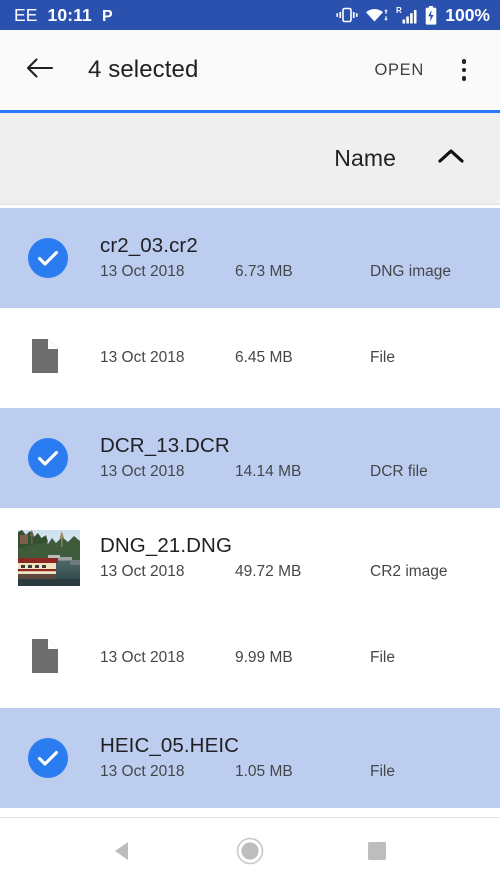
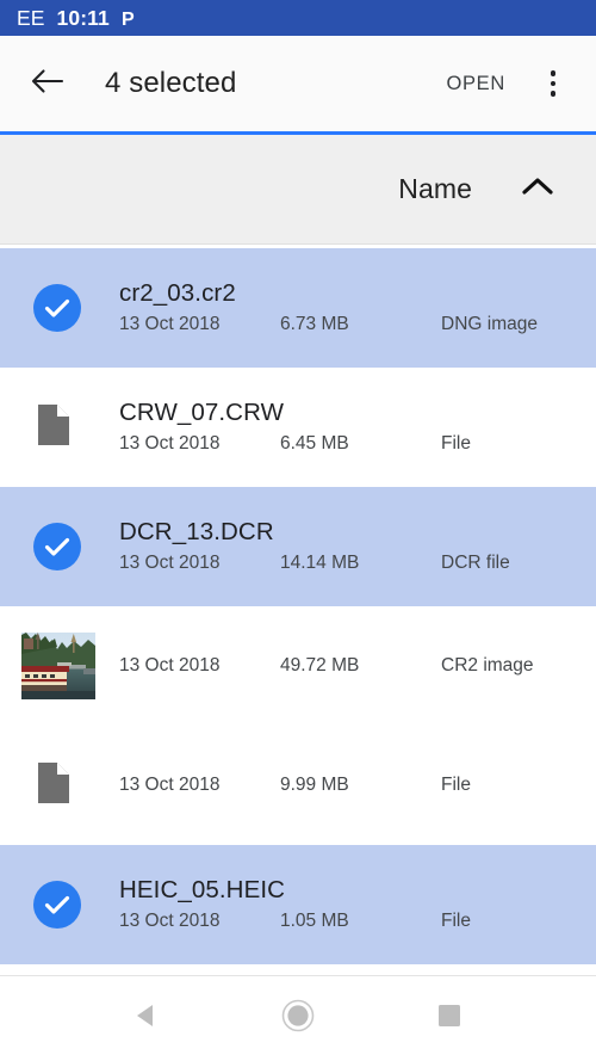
  EE
  10:11
  P
- R
- 100%
  4 selected
  OPEN
  Name
  cr2_03.cr2
  13 Oct 2018
  6.73 MB
  DNG image
+ CRW_07.CRW
  13 Oct 2018
  6.45 MB
  File
  DCR_13.DCR
  13 Oct 2018
  14.14 MB
  DCR file
- DNG_21.DNG
  13 Oct 2018
  49.72 MB
  CR2 image
  13 Oct 2018
  9.99 MB
  File
  HEIC_05.HEIC
  13 Oct 2018
  1.05 MB
  File
